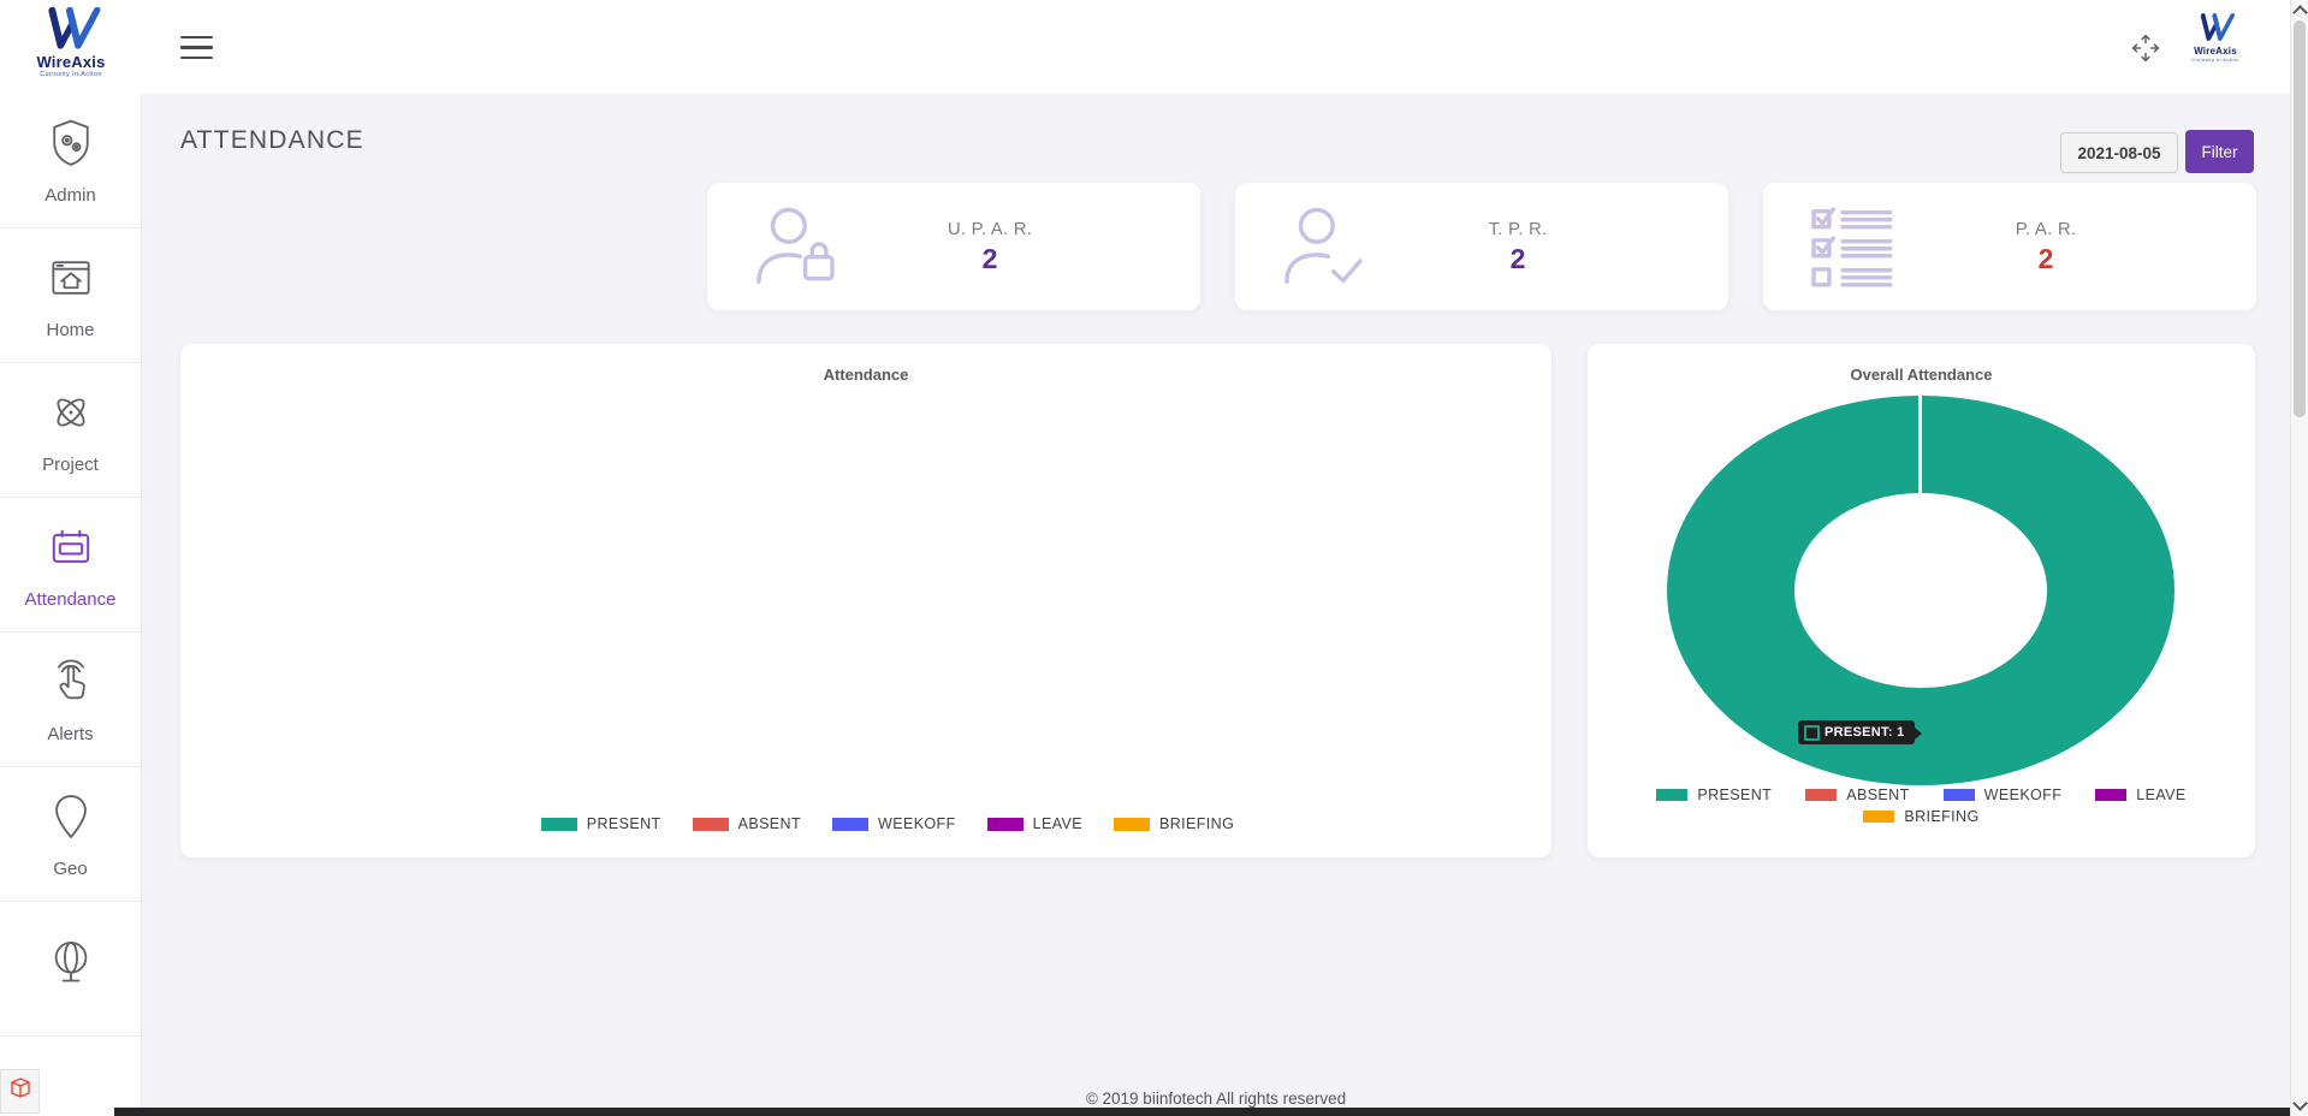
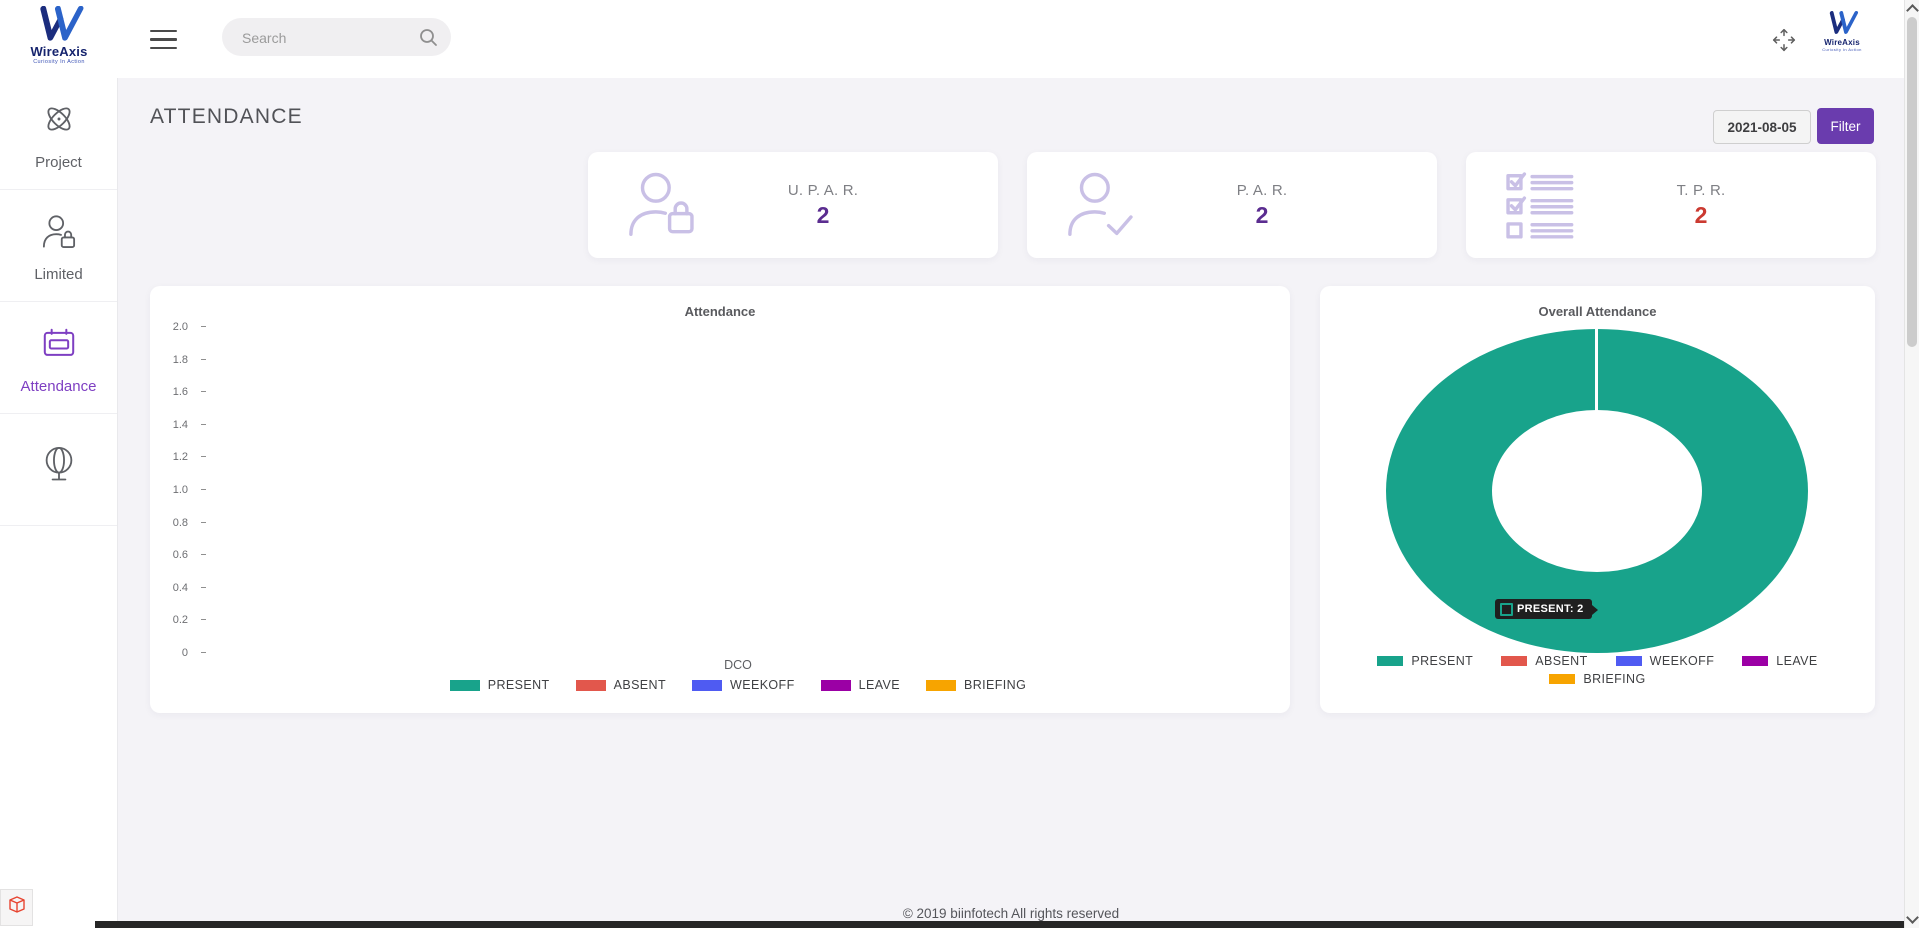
  WireAxis
+ Search
  WireAxis
- Admin
- Home
  Project
+ Limited
  Attendance
- Alerts
- Geo
  ATTENDANCE
  2021-08-05
  Filter
  U. P. A. R.
  2
- T. P. R.
+ P. A. R.
  2
- P. A. R.
+ T. P. R.
  2
  Attendance
+ 0
+ 0.2
+ 0.4
+ 0.6
+ 0.8
+ 1.0
+ 1.2
+ 1.4
+ 1.6
+ 1.8
+ 2.0
+ DCO
  PRESENT
  ABSENT
  WEEKOFF
  LEAVE
  BRIEFING
  Overall Attendance
- PRESENT: 1
+ PRESENT: 2
  PRESENT
  ABSENT
  WEEKOFF
  LEAVE
  BRIEFING
  © 2019 biinfotech All rights reserved
